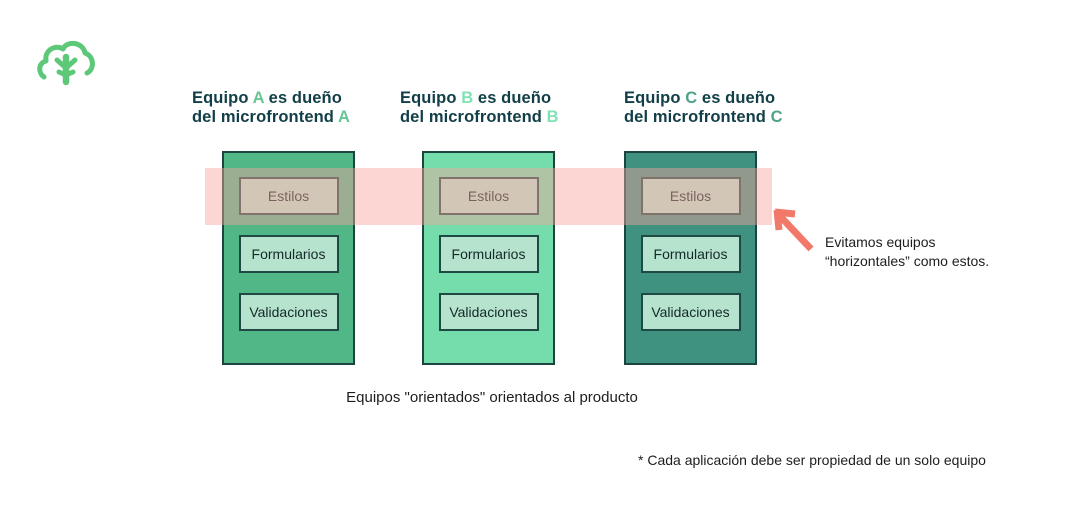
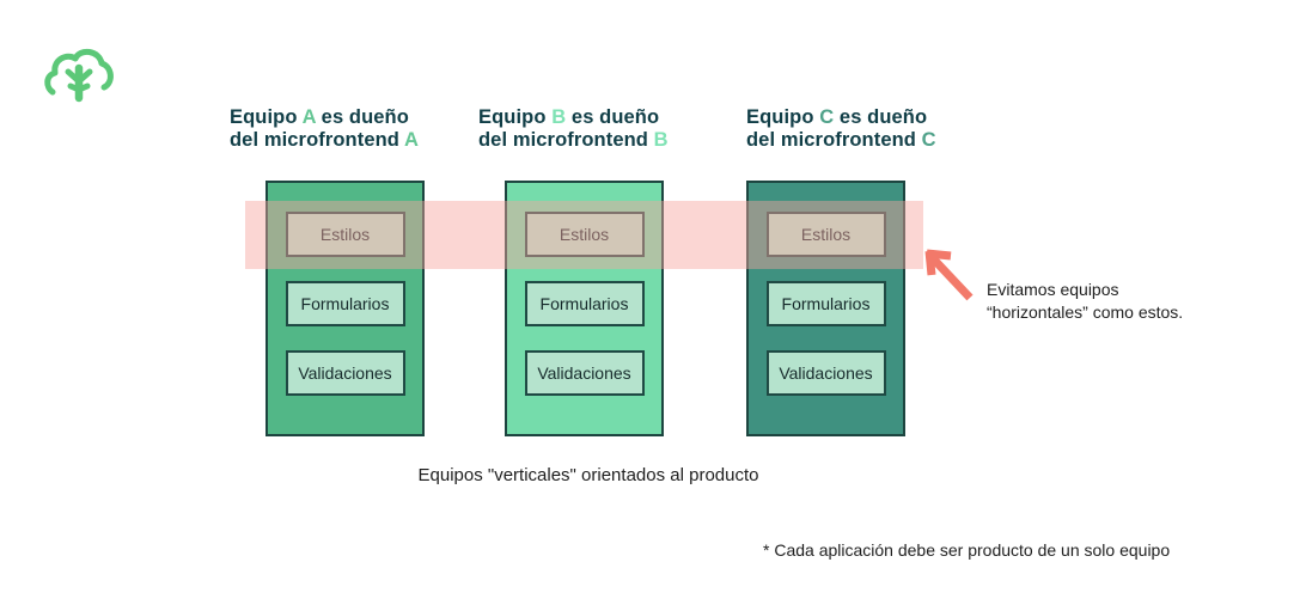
  Equipo A es dueño
  del microfrontend A
  Equipo B es dueño
  del microfrontend B
  Equipo C es dueño
  del microfrontend C
  Estilos
  Formularios
  Validaciones
  Estilos
  Formularios
  Validaciones
  Estilos
  Formularios
  Validaciones
  Evitamos equipos
  “horizontales” como estos.
- Equipos "orientados" orientados al producto
+ Equipos "verticales" orientados al producto
- * Cada aplicación debe ser propiedad de un solo equipo
+ * Cada aplicación debe ser producto de un solo equipo
